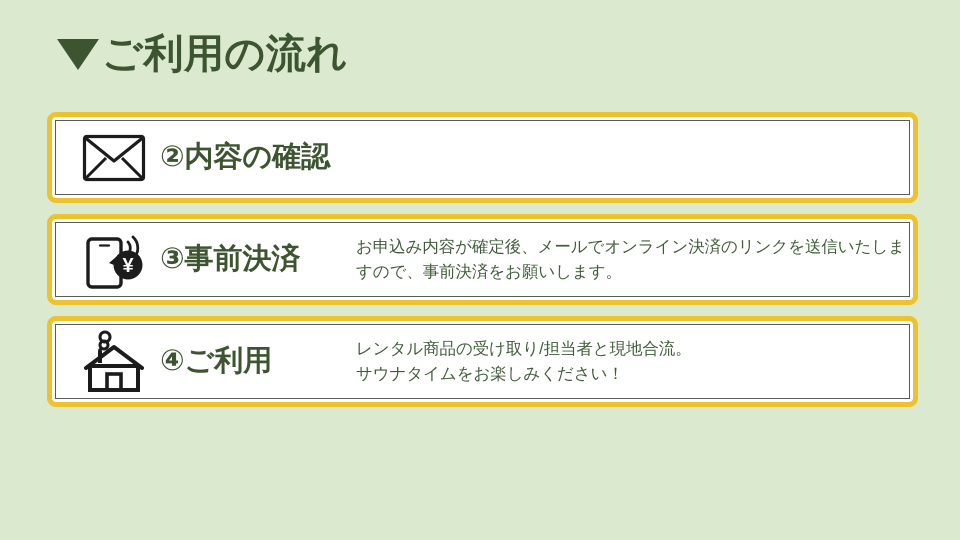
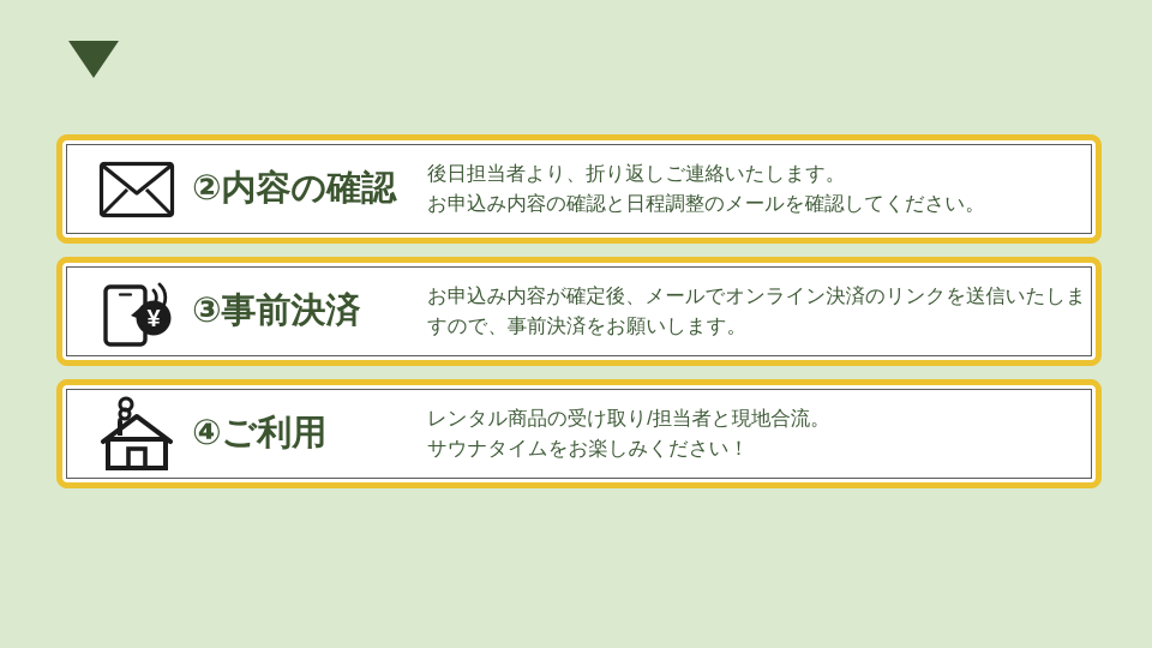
- ご利用の流れ
  ②内容の確認
+ 後日担当者より、折り返しご連絡いたします。
+ お申込み内容の確認と日程調整のメールを確認してください。
  ¥
  ③事前決済
  お申込み内容が確定後、メールでオンライン決済のリンクを送信いたしますので、事前決済をお願いします。
  ④ご利用
  レンタル商品の受け取り/担当者と現地合流。
  サウナタイムをお楽しみください！
